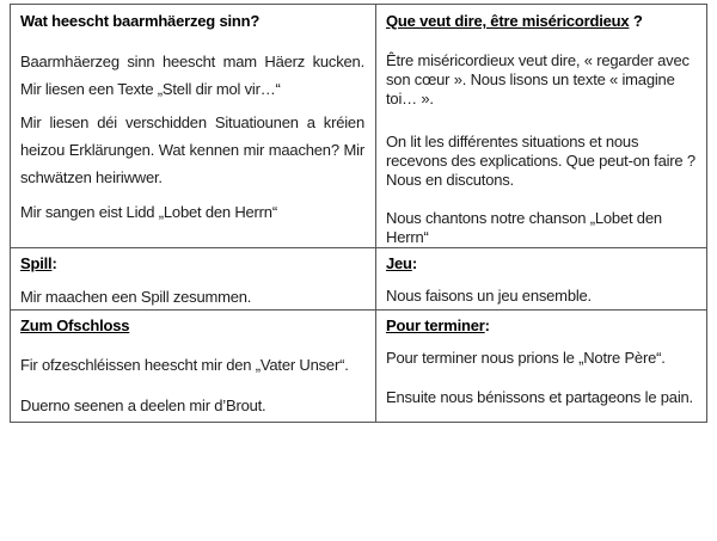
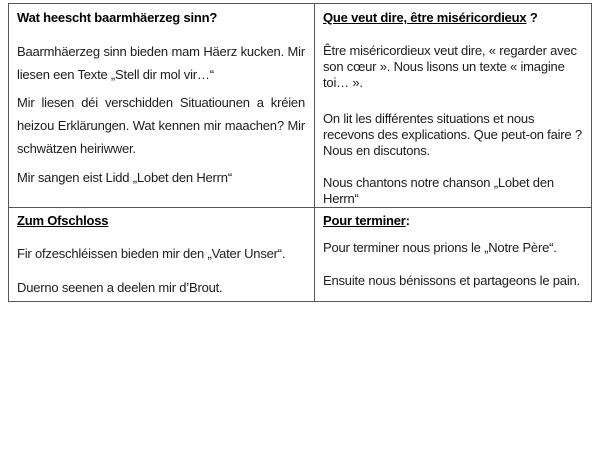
- Wat heescht baarmhäerzeg sinn? Baarmhäerzeg sinn heescht mam Häerz kucken. Mir liesen een Texte „Stell dir mol vir…“ Mir liesen déi verschidden Situatiounen a kréien heizou Erklärungen. Wat kennen mir maachen? Mir schwätzen heiriwwer. Mir sangen eist Lidd „Lobet den Herrn“	Que veut dire, être miséricordieux ? Être miséricordieux veut dire, « regarder avec son cœur ». Nous lisons un texte « imagine toi… ». On lit les différentes situations et nous recevons des explications. Que peut-on faire ? Nous en discutons. Nous chantons notre chanson „Lobet den Herrn“
+ Wat heescht baarmhäerzeg sinn? Baarmhäerzeg sinn bieden mam Häerz kucken. Mir liesen een Texte „Stell dir mol vir…“ Mir liesen déi verschidden Situatiounen a kréien heizou Erklärungen. Wat kennen mir maachen? Mir schwätzen heiriwwer. Mir sangen eist Lidd „Lobet den Herrn“	Que veut dire, être miséricordieux ? Être miséricordieux veut dire, « regarder avec son cœur ». Nous lisons un texte « imagine toi… ». On lit les différentes situations et nous recevons des explications. Que peut-on faire ? Nous en discutons. Nous chantons notre chanson „Lobet den Herrn“
- Spill: Mir maachen een Spill zesummen.	Jeu: Nous faisons un jeu ensemble.
- Zum Ofschloss Fir ofzeschléissen heescht mir den „Vater Unser“. Duerno seenen a deelen mir d’Brout.	Pour terminer: Pour terminer nous prions le „Notre Père“. Ensuite nous bénissons et partageons le pain.
+ Zum Ofschloss Fir ofzeschléissen bieden mir den „Vater Unser“. Duerno seenen a deelen mir d’Brout.	Pour terminer: Pour terminer nous prions le „Notre Père“. Ensuite nous bénissons et partageons le pain.
